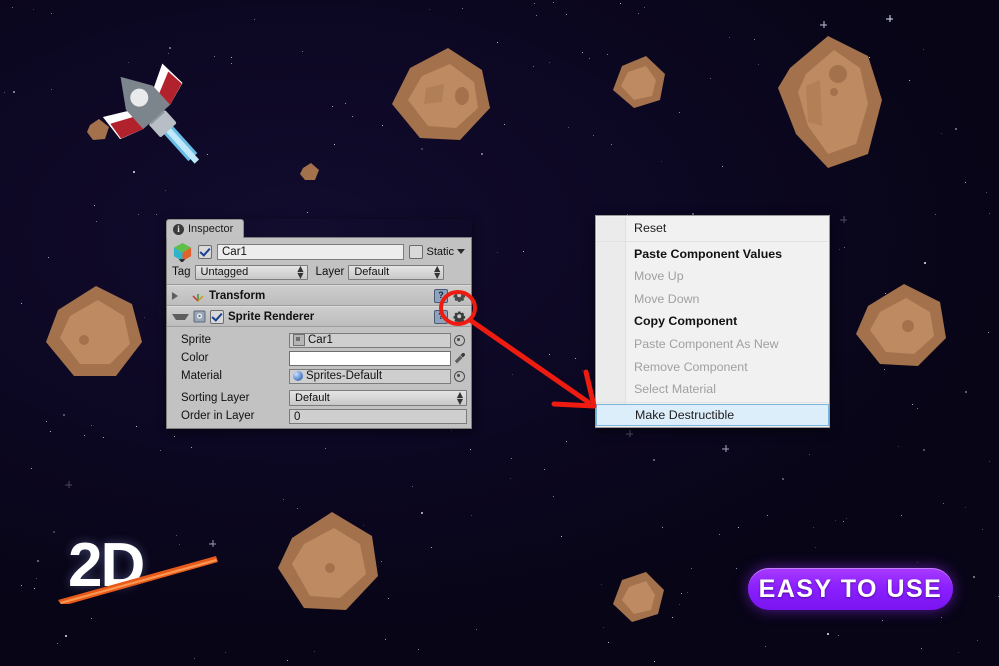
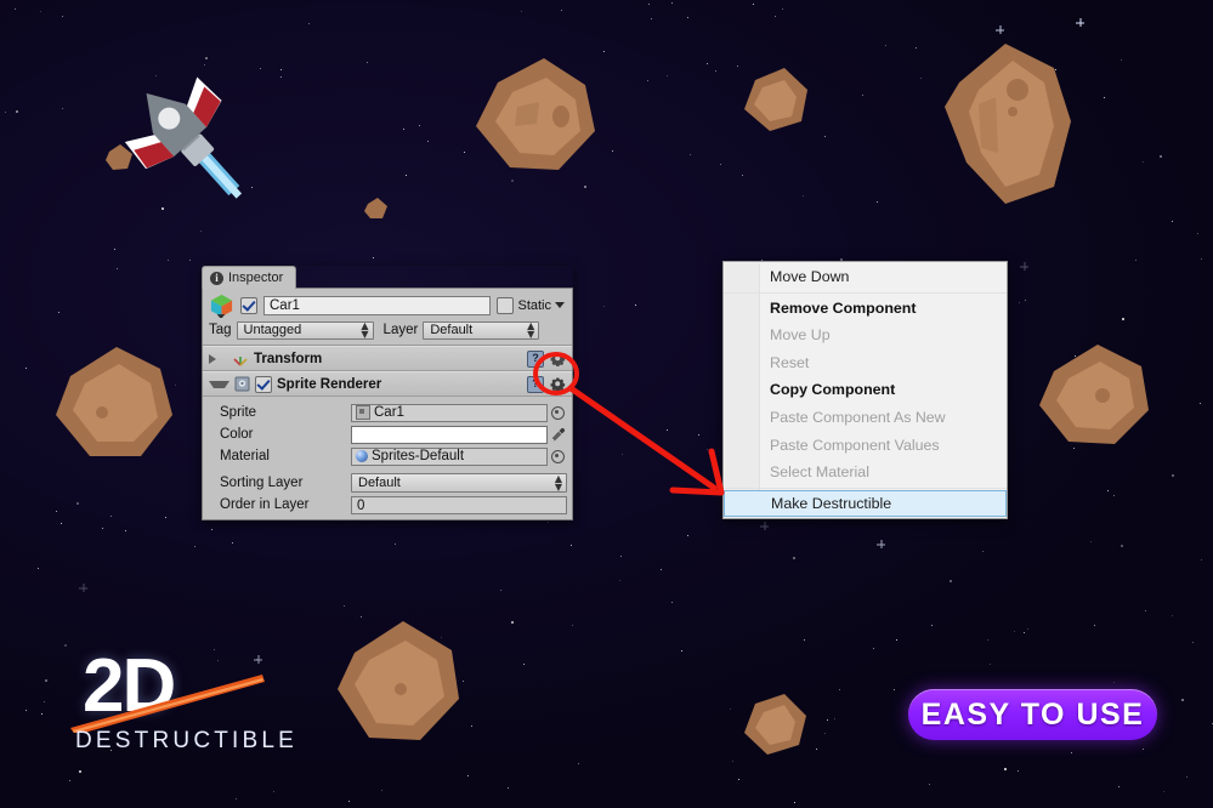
  2D
+ DESTRUCTIBLE
  EASY TO USE
  i
  Inspector
  Car1
  Static
  Tag
  Untagged
  ▲
  ▼
  Layer
  Default
  ▲
  ▼
  Transform
  ?
  Sprite Renderer
  Sprite
  Car1
  Color
  Material
  Sprites-Default
  Sorting Layer
  Default
  ▲
  ▼
  Order in Layer
  0
- Reset
+ Move Down
- Paste Component Values
+ Remove Component
  Move Up
- Move Down
+ Reset
  Copy Component
  Paste Component As New
- Remove Component
+ Paste Component Values
  Select Material
  Make Destructible
